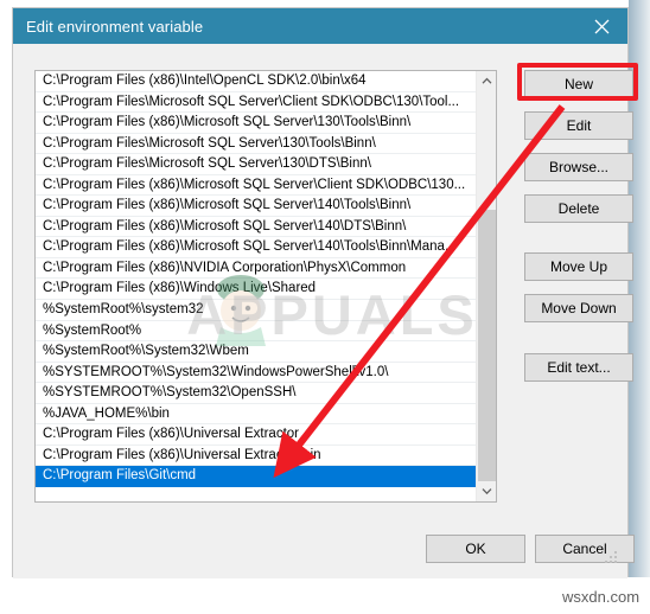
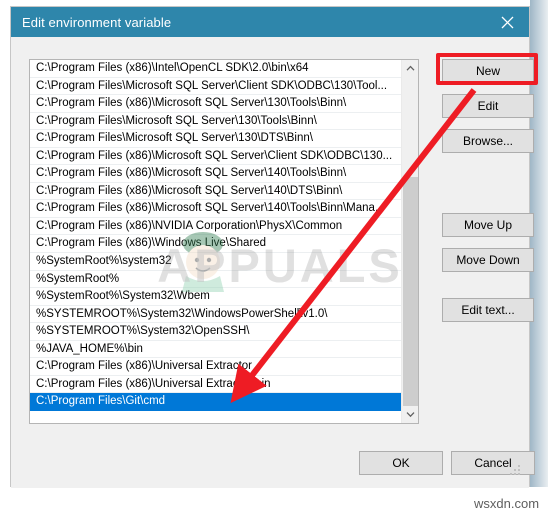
  Edit environment variable
  C:\Program Files (x86)\Intel\OpenCL SDK\2.0\bin\x64
  C:\Program Files\Microsoft SQL Server\Client SDK\ODBC\130\Tool...
  C:\Program Files (x86)\Microsoft SQL Server\130\Tools\Binn\
  C:\Program Files\Microsoft SQL Server\130\Tools\Binn\
  C:\Program Files\Microsoft SQL Server\130\DTS\Binn\
  C:\Program Files (x86)\Microsoft SQL Server\Client SDK\ODBC\130...
  C:\Program Files (x86)\Microsoft SQL Server\140\Tools\Binn\
  C:\Program Files (x86)\Microsoft SQL Server\140\DTS\Binn\
  C:\Program Files (x86)\Microsoft SQL Server\140\Tools\Binn\Mana.
  C:\Program Files (x86)\NVIDIA Corporation\PhysX\Common
  C:\Program Files (x86)\Windows Live\Shared
  %SystemRoot%\system32
  %SystemRoot%
  %SystemRoot%\System32\Wbem
  %SYSTEMROOT%\System32\WindowsPowerShelv1.0\
  %SYSTEMROOT%\System32\OpenSSH\
  %JAVA_HOME%\bin
  C:\Program Files (x86)\Universal Extractor
  C:\Program Files (x86)\Universal Extractr\bin
  C:\Program Files\Git\cmd
  New
  Edit
  Browse...
- Delete
  Move Up
  Move Down
  Edit text...
  OK
  Cancel
  APPUALS
  wsxdn.com
